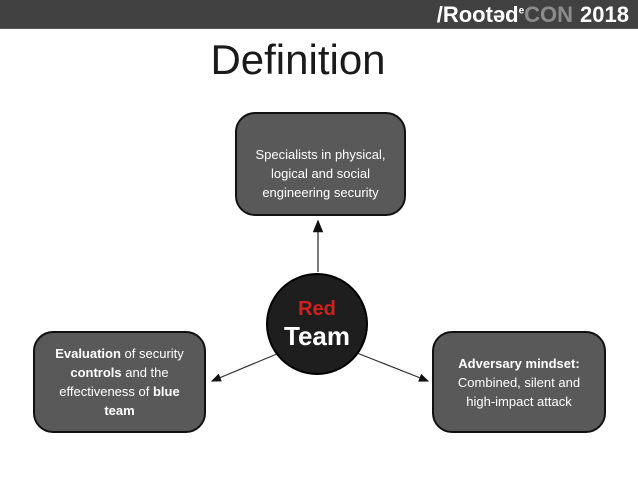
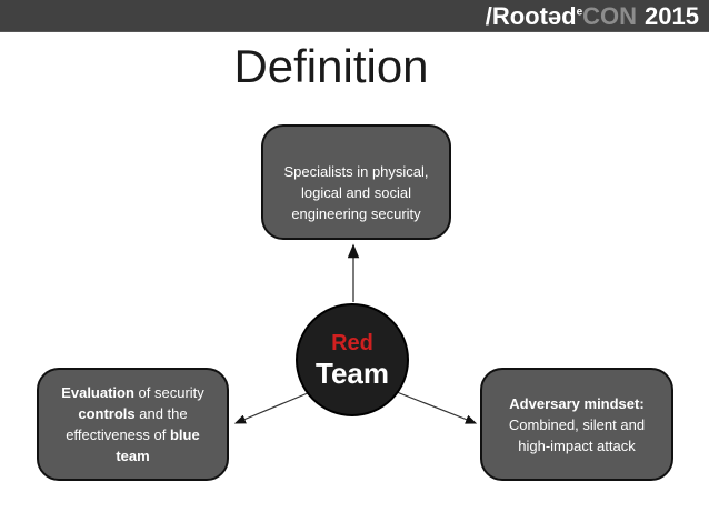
- /RootədeCON 2018
+ /RootədeCON 2015
  Definition
  Specialists in physical,
  logical and social
  engineering security
  Evaluation of security
  controls and the
  effectiveness of blue
  team
  Adversary mindset:
  Combined, silent and
  high-impact attack
  Red
  Team
